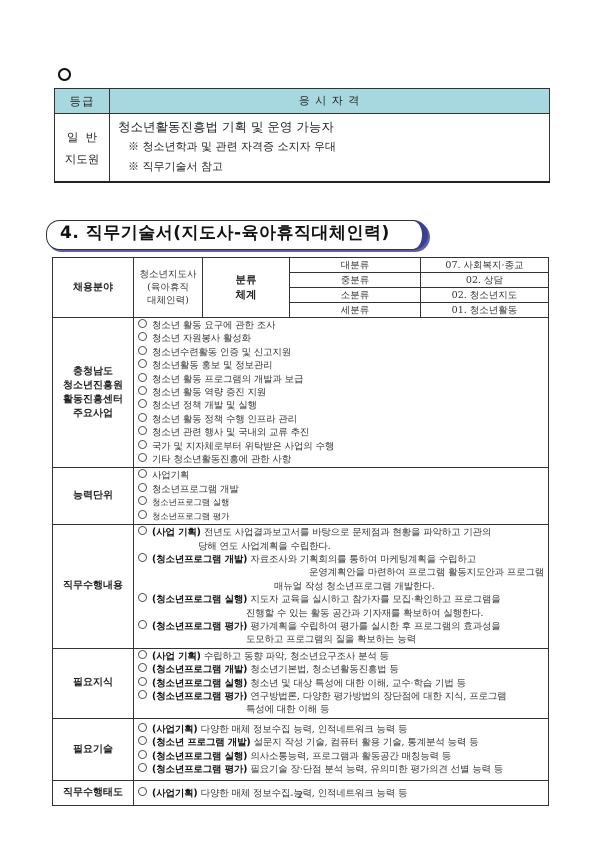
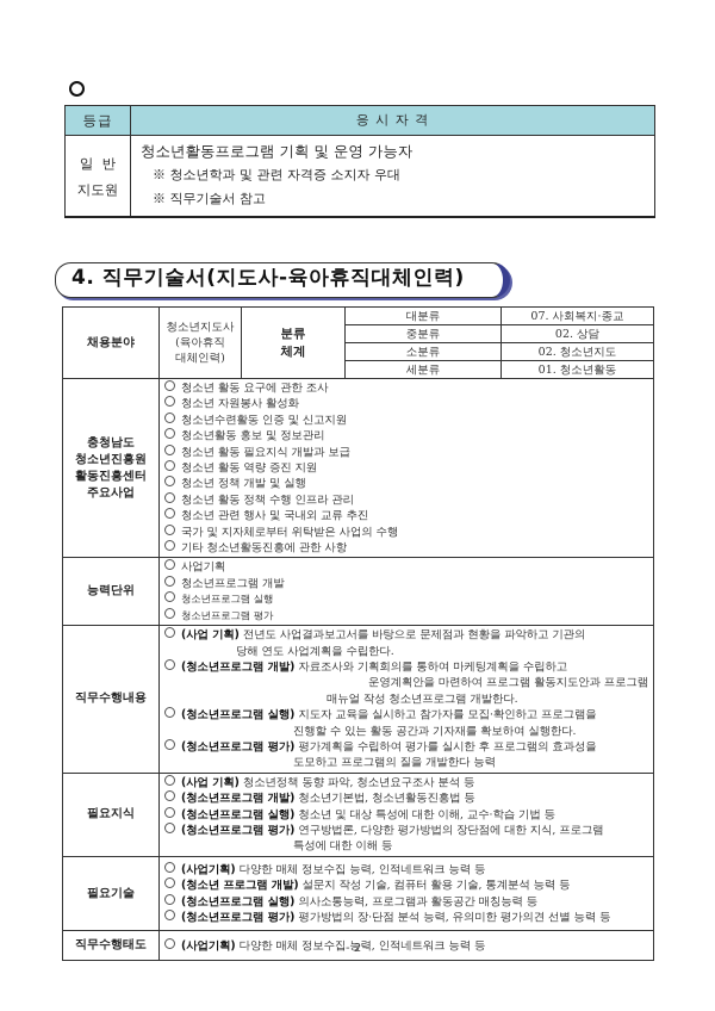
  등급	응 시 자 격
- 일 반 지도원	청소년활동진흥법 기획 및 운영 가능자 ※ 청소년학과 및 관련 자격증 소지자 우대 ※ 직무기술서 참고
+ 일 반 지도원	청소년활동프로그램 기획 및 운영 가능자 ※ 청소년학과 및 관련 자격증 소지자 우대 ※ 직무기술서 참고
  4. 직무기술서(지도사-육아휴직대체인력)
  채용분야	청소년지도사 (육아휴직 대체인력)	분류 체계	대분류	07. 사회복지·종교
  중분류	02. 상담
  소분류	02. 청소년지도
  세분류	01. 청소년활동
- 충청남도 청소년진흥원 활동진흥센터 주요사업	청소년 활동 요구에 관한 조사 청소년 자원봉사 활성화 청소년수련활동 인증 및 신고지원 청소년활동 홍보 및 정보관리 청소년 활동 프로그램의 개발과 보급 청소년 활동 역량 증진 지원 청소년 정책 개발 및 실행 청소년 활동 정책 수행 인프라 관리 청소년 관련 행사 및 국내외 교류 추진 국가 및 지자체로부터 위탁받은 사업의 수행 기타 청소년활동진흥에 관한 사항
+ 충청남도 청소년진흥원 활동진흥센터 주요사업	청소년 활동 요구에 관한 조사 청소년 자원봉사 활성화 청소년수련활동 인증 및 신고지원 청소년활동 홍보 및 정보관리 청소년 활동 필요지식 개발과 보급 청소년 활동 역량 증진 지원 청소년 정책 개발 및 실행 청소년 활동 정책 수행 인프라 관리 청소년 관련 행사 및 국내외 교류 추진 국가 및 지자체로부터 위탁받은 사업의 수행 기타 청소년활동진흥에 관한 사항
  능력단위	사업기획 청소년프로그램 개발 청소년프로그램 실행 청소년프로그램 평가
- 직무수행내용	(사업 기획) 전년도 사업결과보고서를 바탕으로 문제점과 현황을 파악하고 기관의 당해 연도 사업계획을 수립한다. (청소년프로그램 개발) 자료조사와 기획회의를 통하여 마케팅계획을 수립하고 운영계획안을 마련하여 프로그램 활동지도안과 프로그램 매뉴얼 작성 청소년프로그램 개발한다. (청소년프로그램 실행) 지도자 교육을 실시하고 참가자를 모집·확인하고 프로그램을 진행할 수 있는 활동 공간과 기자재를 확보하여 실행한다. (청소년프로그램 평가) 평가계획을 수립하여 평가를 실시한 후 프로그램의 효과성을 도모하고 프로그램의 질을 확보하는 능력
+ 직무수행내용	(사업 기획) 전년도 사업결과보고서를 바탕으로 문제점과 현황을 파악하고 기관의 당해 연도 사업계획을 수립한다. (청소년프로그램 개발) 자료조사와 기획회의를 통하여 마케팅계획을 수립하고 운영계획안을 마련하여 프로그램 활동지도안과 프로그램 매뉴얼 작성 청소년프로그램 개발한다. (청소년프로그램 실행) 지도자 교육을 실시하고 참가자를 모집·확인하고 프로그램을 진행할 수 있는 활동 공간과 기자재를 확보하여 실행한다. (청소년프로그램 평가) 평가계획을 수립하여 평가를 실시한 후 프로그램의 효과성을 도모하고 프로그램의 질을 개발한다 능력
- 필요지식	(사업 기획) 수립하고 동향 파악, 청소년요구조사 분석 등 (청소년프로그램 개발) 청소년기본법, 청소년활동진흥법 등 (청소년프로그램 실행) 청소년 및 대상 특성에 대한 이해, 교수·학습 기법 등 (청소년프로그램 평가) 연구방법론, 다양한 평가방법의 장단점에 대한 지식, 프로그램 특성에 대한 이해 등
+ 필요지식	(사업 기획) 청소년정책 동향 파악, 청소년요구조사 분석 등 (청소년프로그램 개발) 청소년기본법, 청소년활동진흥법 등 (청소년프로그램 실행) 청소년 및 대상 특성에 대한 이해, 교수·학습 기법 등 (청소년프로그램 평가) 연구방법론, 다양한 평가방법의 장단점에 대한 지식, 프로그램 특성에 대한 이해 등
- 필요기술	(사업기획) 다양한 매체 정보수집 능력, 인적네트워크 능력 등 (청소년 프로그램 개발) 설문지 작성 기술, 컴퓨터 활용 기술, 통계분석 능력 등 (청소년프로그램 실행) 의사소통능력, 프로그램과 활동공간 매칭능력 등 (청소년프로그램 평가) 필요기술 장·단점 분석 능력, 유의미한 평가의견 선별 능력 등
+ 필요기술	(사업기획) 다양한 매체 정보수집 능력, 인적네트워크 능력 등 (청소년 프로그램 개발) 설문지 작성 기술, 컴퓨터 활용 기술, 통계분석 능력 등 (청소년프로그램 실행) 의사소통능력, 프로그램과 활동공간 매칭능력 등 (청소년프로그램 평가) 평가방법의 장·단점 분석 능력, 유의미한 평가의견 선별 능력 등
  직무수행태도	(사업기획) 다양한 매체 정보수집 능력, 인적네트워크 능력 등
  - 2 -
